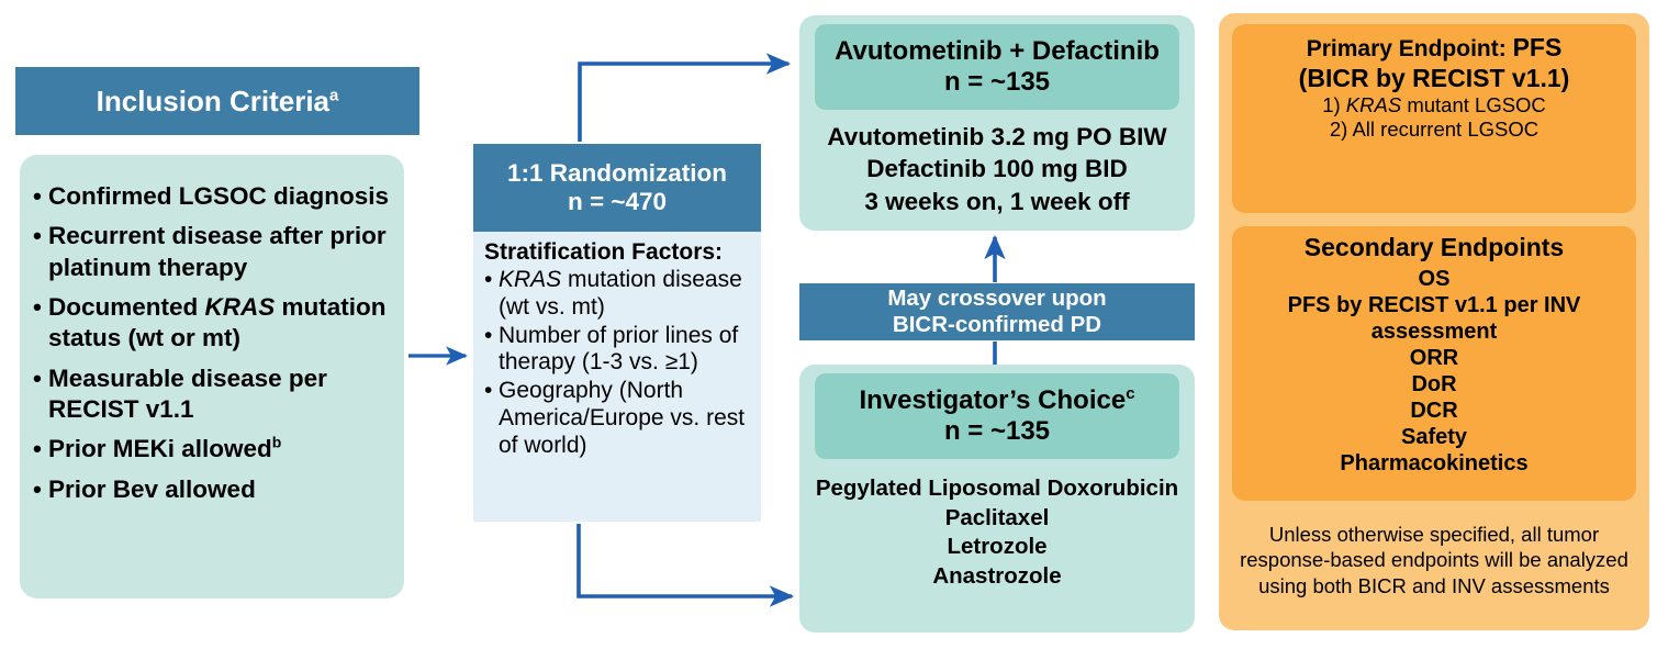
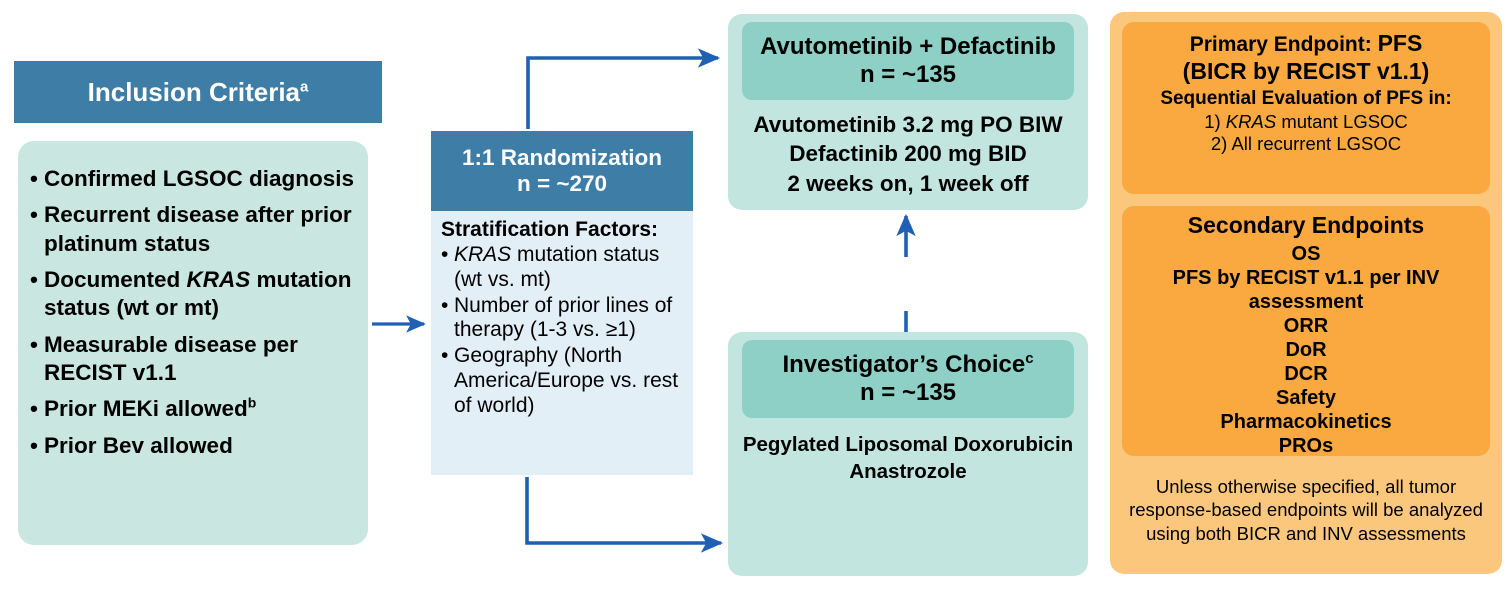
  Inclusion Criteriaa
  •
  Confirmed LGSOC diagnosis
  •
- Recurrent disease after prior platinum therapy
+ Recurrent disease after prior platinum status
  •
  Documented KRAS mutation status (wt or mt)
  •
  Measurable disease per RECIST v1.1
  •
  Prior MEKi allowedb
  •
  Prior Bev allowed
  1:1 Randomization
- n = ~470
+ n = ~270
  Stratification Factors:
  •
- KRAS mutation disease (wt vs. mt)
+ KRAS mutation status (wt vs. mt)
  •
  Number of prior lines of therapy (1-3 vs. ≥1)
  •
  Geography (North America/Europe vs. rest of world)
  Avutometinib + Defactinib
  n = ~135
  Avutometinib 3.2 mg PO BIW
- Defactinib 100 mg BID
+ Defactinib 200 mg BID
- 3 weeks on, 1 week off
+ 2 weeks on, 1 week off
- May crossover upon
- BICR-confirmed PD
  Investigator’s Choicec
  n = ~135
  Pegylated Liposomal Doxorubicin
- Paclitaxel
- Letrozole
  Anastrozole
  Primary Endpoint: PFS
  (BICR by RECIST v1.1)
+ Sequential Evaluation of PFS in:
  1) KRAS mutant LGSOC
  2) All recurrent LGSOC
  Secondary Endpoints
  OS
  PFS by RECIST v1.1 per INV assessment
  ORR
  DoR
  DCR
  Safety
  Pharmacokinetics
+ PROs
  Unless otherwise specified, all tumor response-based endpoints will be analyzed using both BICR and INV assessments
